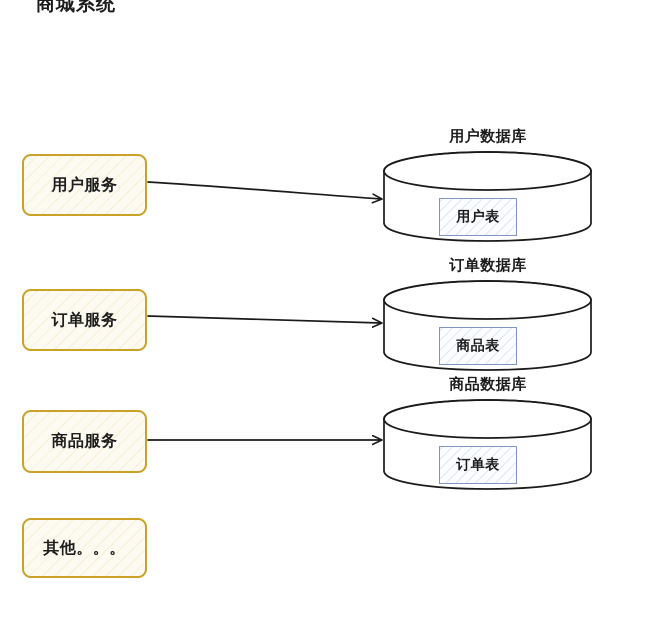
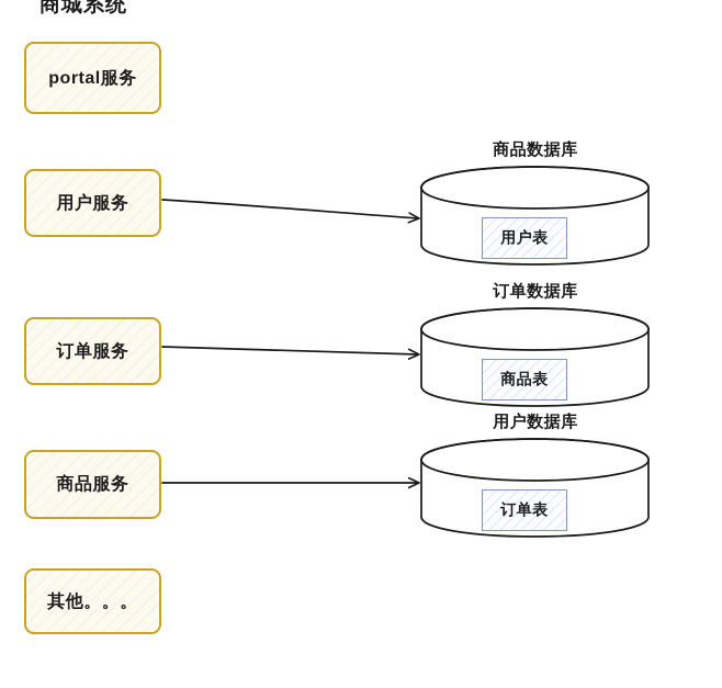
  商城系统
+ portal服务
  用户服务
  订单服务
  商品服务
  其他。。。
- 用户数据库
+ 商品数据库
  用户表
  订单数据库
  商品表
- 商品数据库
+ 用户数据库
  订单表
